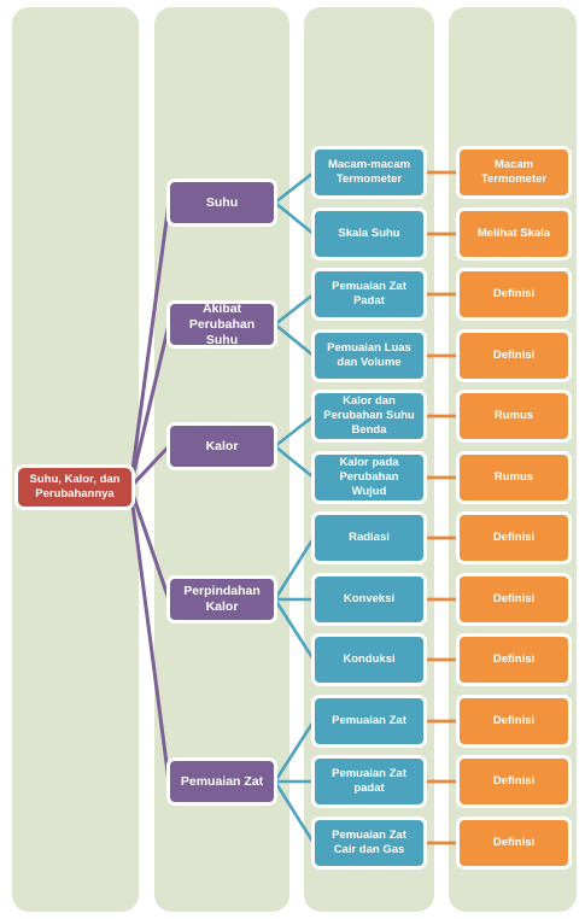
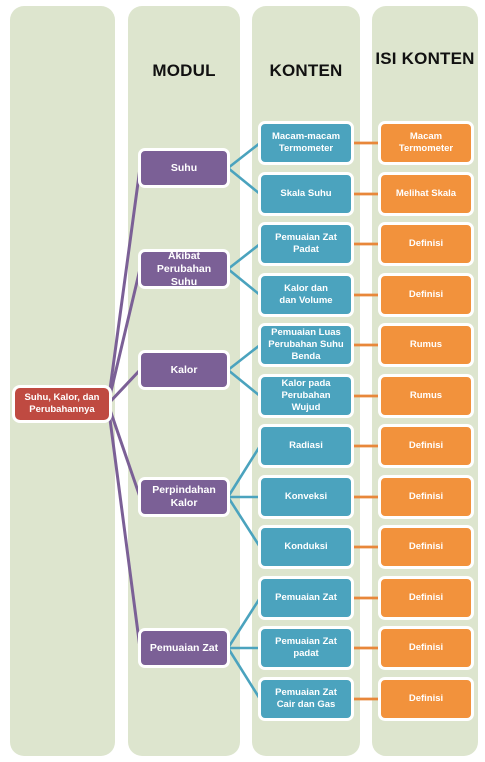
+ MODUL
+ KONTEN
+ ISI KONTEN
  Suhu, Kalor, dan
  Perubahannya
  Suhu
  Akibat
  Perubahan Suhu
  Kalor
  Perpindahan
  Kalor
  Pemuaian Zat
  Macam-macam
  Termometer
  Skala Suhu
  Pemuaian Zat
  Padat
- Pemuaian Luas
+ Kalor dan
  dan Volume
- Kalor dan
+ Pemuaian Luas
  Perubahan Suhu
  Benda
  Kalor pada
  Perubahan
  Wujud
  Radiasi
  Konveksi
  Konduksi
  Pemuaian Zat
  Pemuaian Zat
  padat
  Pemuaian Zat
  Cair dan Gas
  Macam
  Termometer
  Melihat Skala
  Definisi
  Definisi
  Rumus
  Rumus
  Definisi
  Definisi
  Definisi
  Definisi
  Definisi
  Definisi
